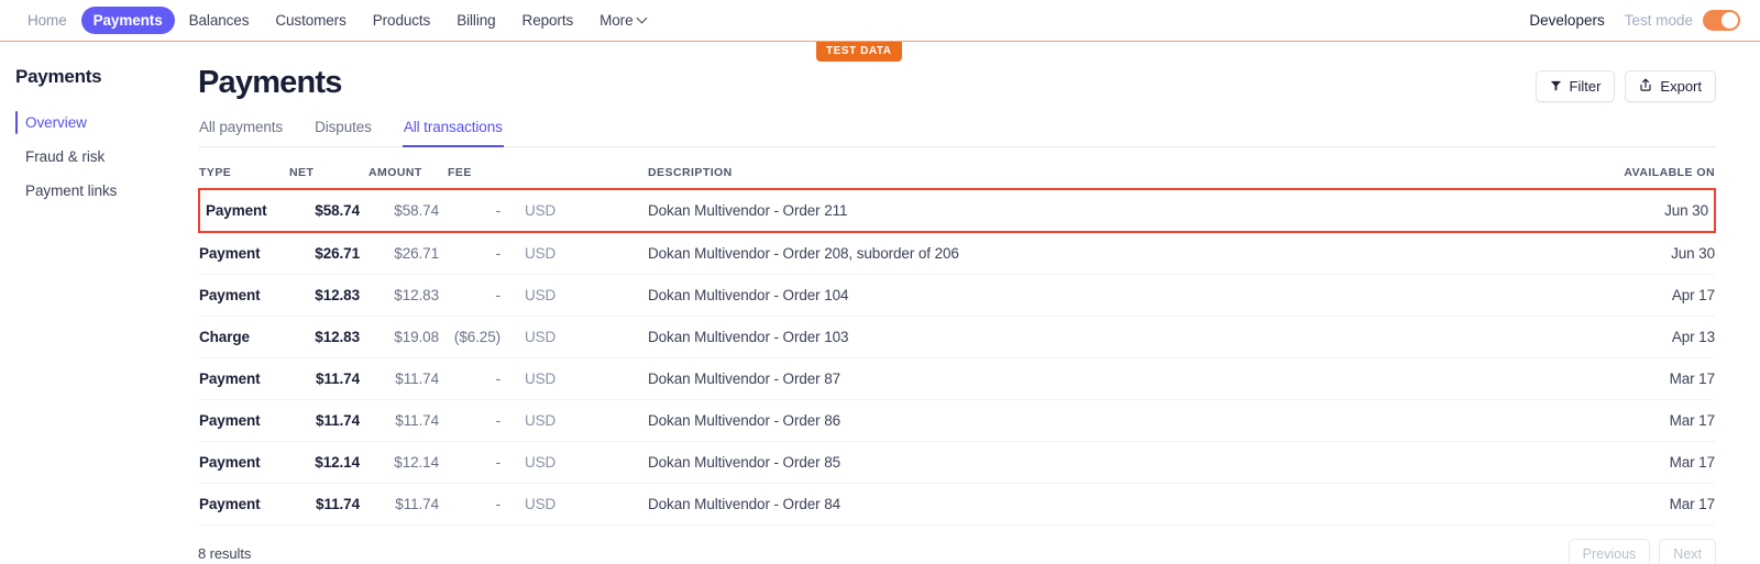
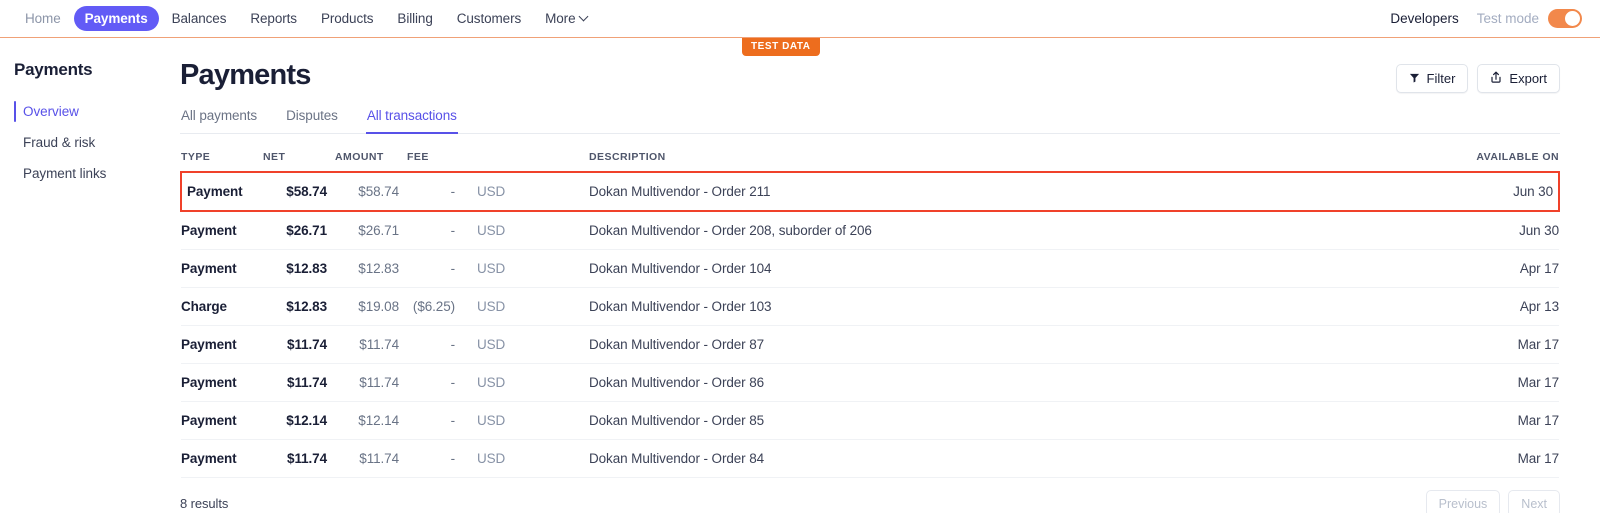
  Home
  Payments
  Balances
- Customers
+ Reports
  Products
  Billing
- Reports
+ Customers
  More
  Developers
  Test mode
  TEST DATA
  Payments
  Overview
  Fraud & risk
  Payment links
  Payments
  Filter
  Export
  All payments
  Disputes
  All transactions
  TYPE	NET	AMOUNT	FEE		DESCRIPTION	AVAILABLE ON
  Payment	$58.74	$58.74	-	USD	Dokan Multivendor - Order 211	Jun 30
  Payment	$26.71	$26.71	-	USD	Dokan Multivendor - Order 208, suborder of 206	Jun 30
  Payment	$12.83	$12.83	-	USD	Dokan Multivendor - Order 104	Apr 17
  Charge	$12.83	$19.08	($6.25)	USD	Dokan Multivendor - Order 103	Apr 13
  Payment	$11.74	$11.74	-	USD	Dokan Multivendor - Order 87	Mar 17
  Payment	$11.74	$11.74	-	USD	Dokan Multivendor - Order 86	Mar 17
  Payment	$12.14	$12.14	-	USD	Dokan Multivendor - Order 85	Mar 17
  Payment	$11.74	$11.74	-	USD	Dokan Multivendor - Order 84	Mar 17
  8 results
  Previous
  Next
